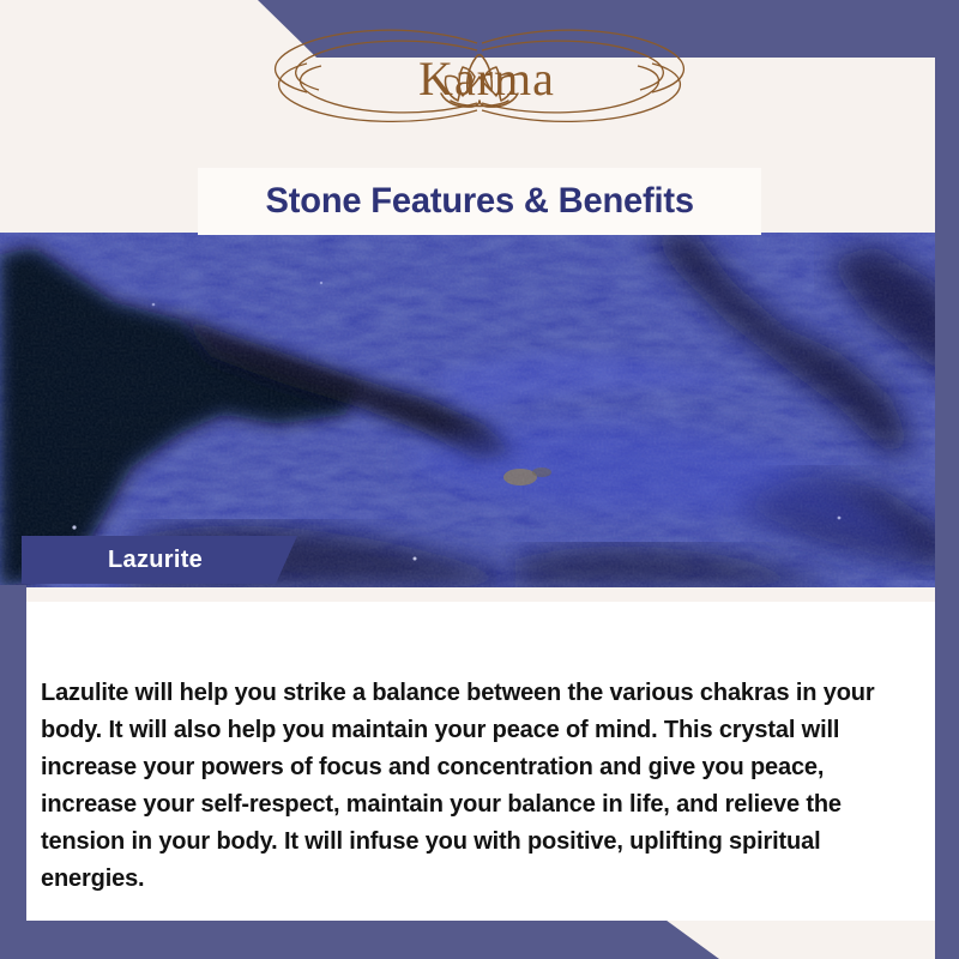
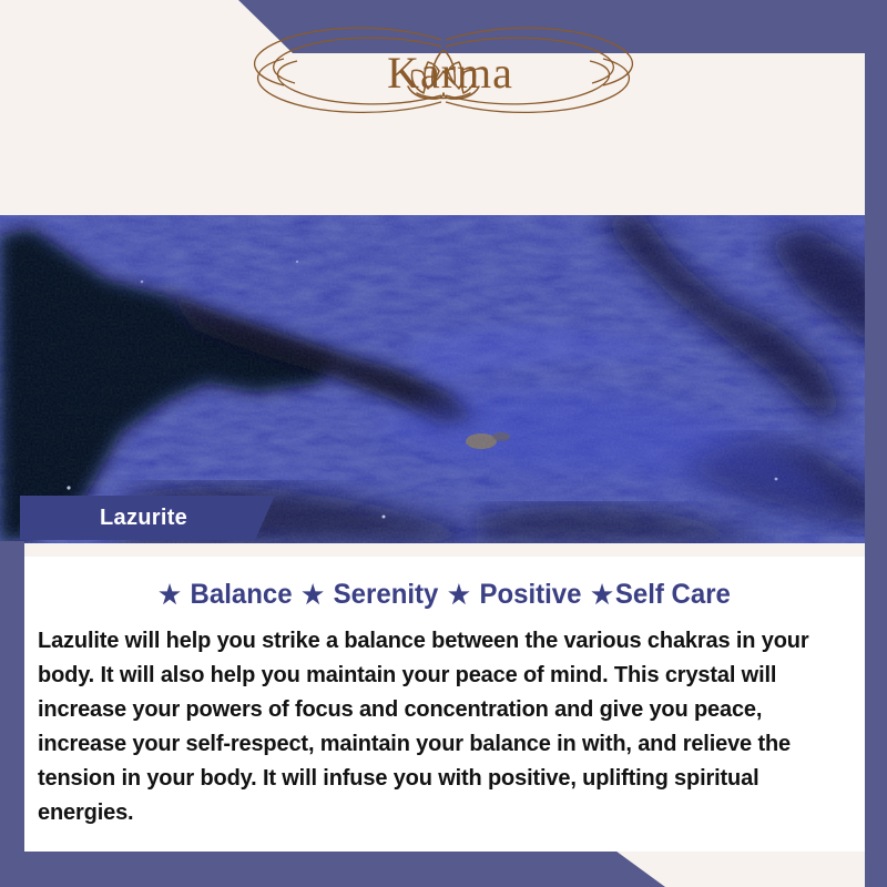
  Karma
- Stone Features & Benefits
  Lazurite
+ ★ Balance ★ Serenity ★ Positive ★Self Care
- Lazulite will help you strike a balance between the various chakras in your body. It will also help you maintain your peace of mind. This crystal will increase your powers of focus and concentration and give you peace, increase your self-respect, maintain your balance in life, and relieve the tension in your body. It will infuse you with positive, uplifting spiritual energies.
+ Lazulite will help you strike a balance between the various chakras in your body. It will also help you maintain your peace of mind. This crystal will increase your powers of focus and concentration and give you peace, increase your self-respect, maintain your balance in with, and relieve the tension in your body. It will infuse you with positive, uplifting spiritual energies.
